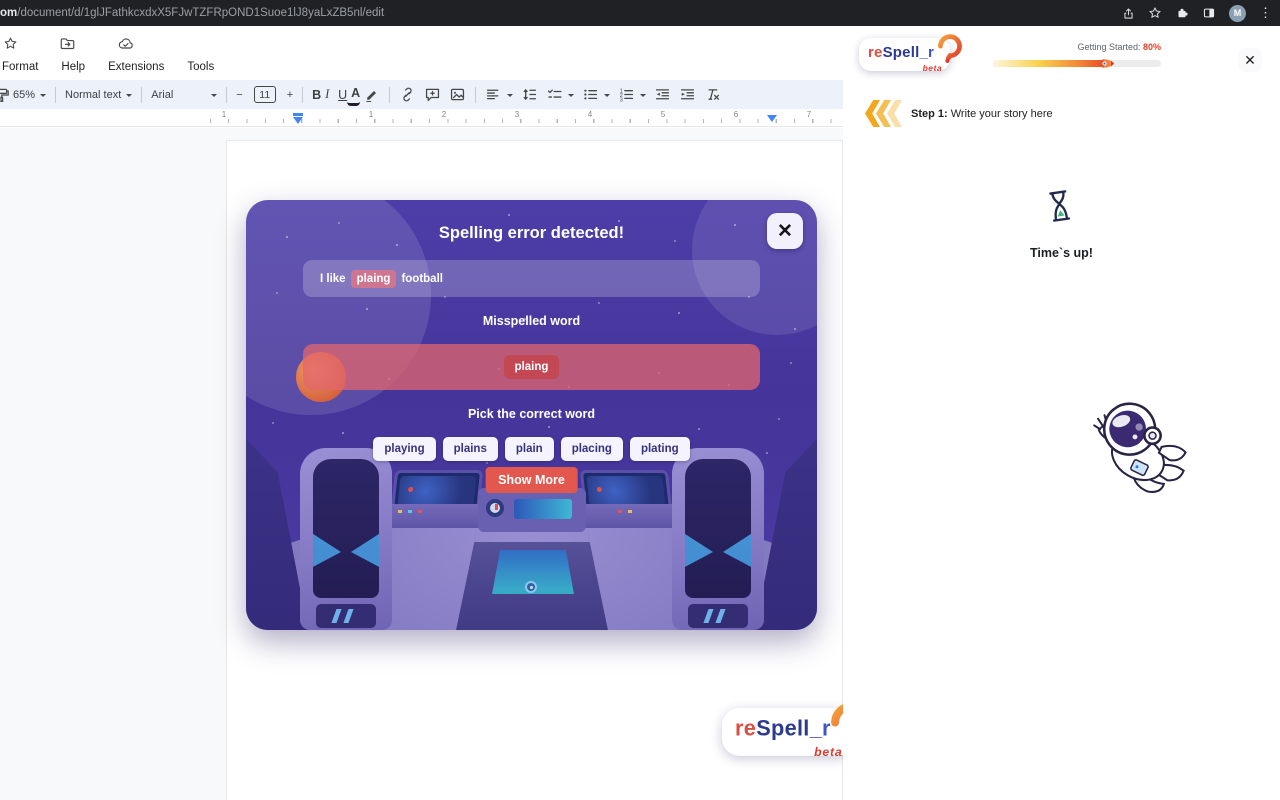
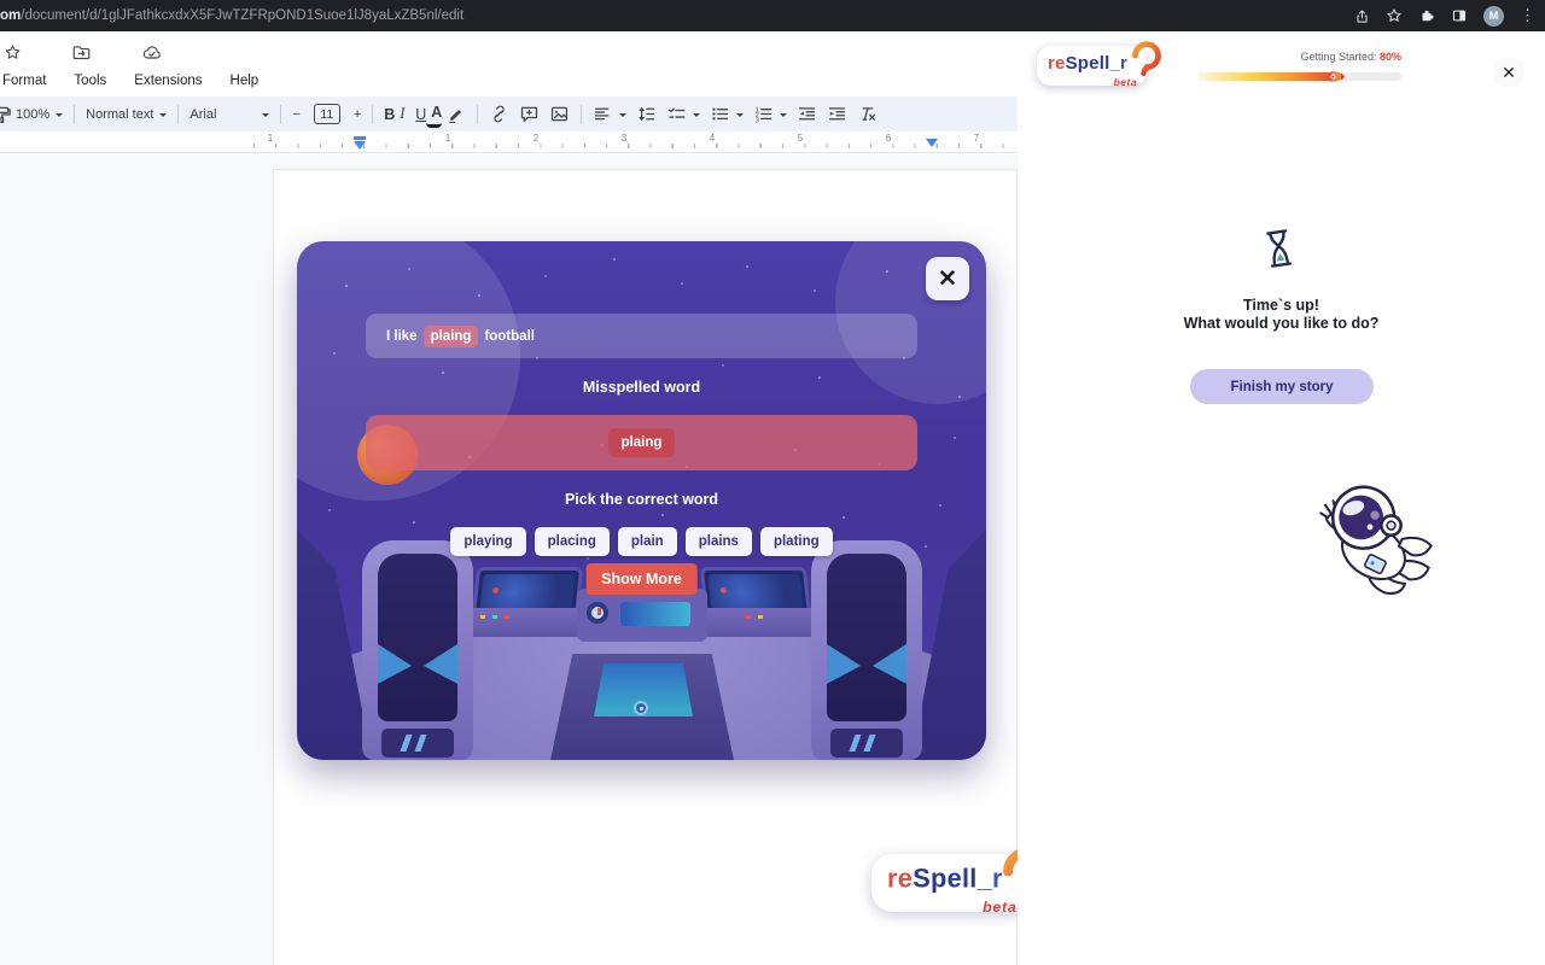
  om/document/d/1glJFathkcxdxX5FJwTZFRpOND1Suoe1lJ8yaLxZB5nl/edit
  M
  ⋮
  Format
- Help
+ Tools
  Extensions
- Tools
+ Help
- 65%
+ 100%
  Normal text
  Arial
  −
  11
  +
  B
  I
  U
  A
  1
  1
  2
  3
  4
  5
  6
  7
- Spelling error detected!
  ✕
  I like
  plaing
  football
  Misspelled word
  plaing
  Pick the correct word
  playing
- plains
+ placing
  plain
- placing
+ plains
  plating
  Show More
  reSpell_r
  beta
  reSpell_r
  beta
  Getting Started: 80%
  ✕
- Step 1: Write your story here
  Time`s up!
+ What would you like to do?
+ Finish my story
